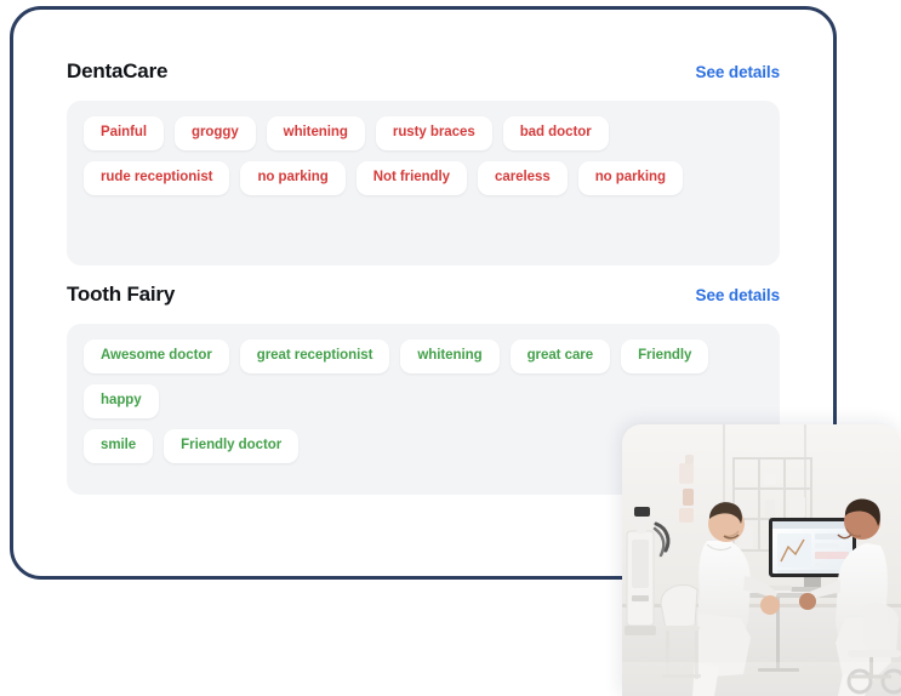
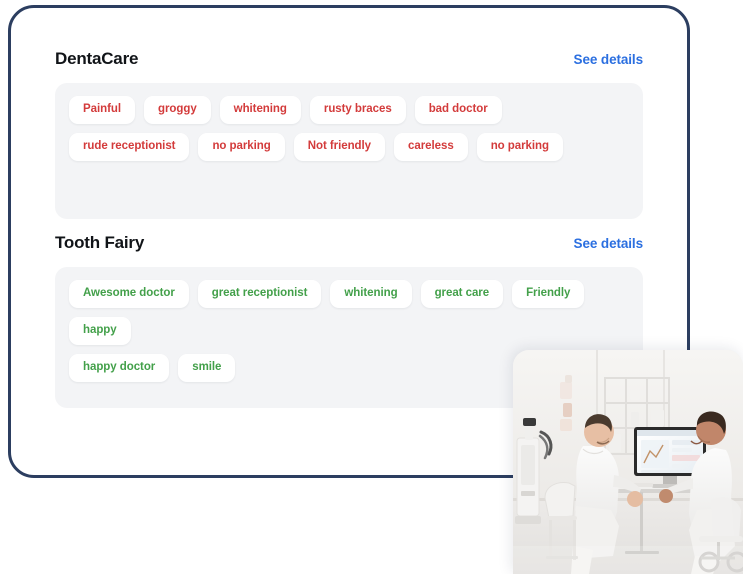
  DentaCare
  See details
  Painful
  groggy
  whitening
  rusty braces
  bad doctor
  rude receptionist
  no parking
  Not friendly
  careless
  no parking
  Tooth Fairy
  See details
  Awesome doctor
  great receptionist
  whitening
  great care
  Friendly
  happy
+ happy doctor
  smile
- Friendly doctor
